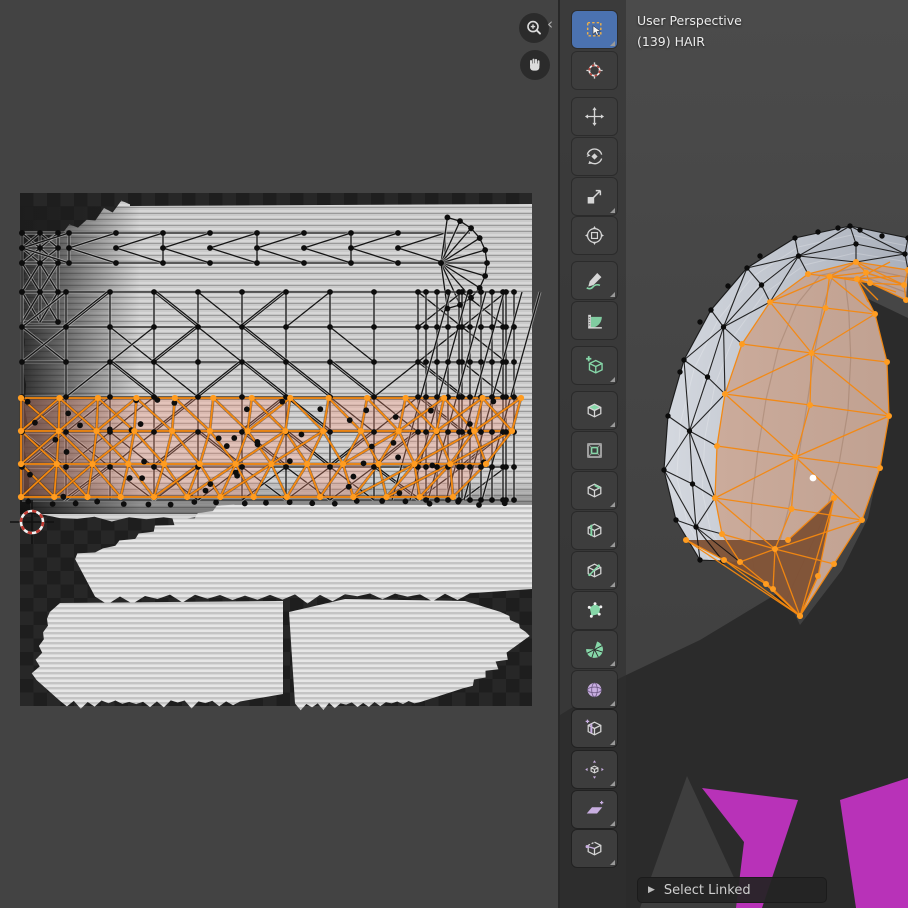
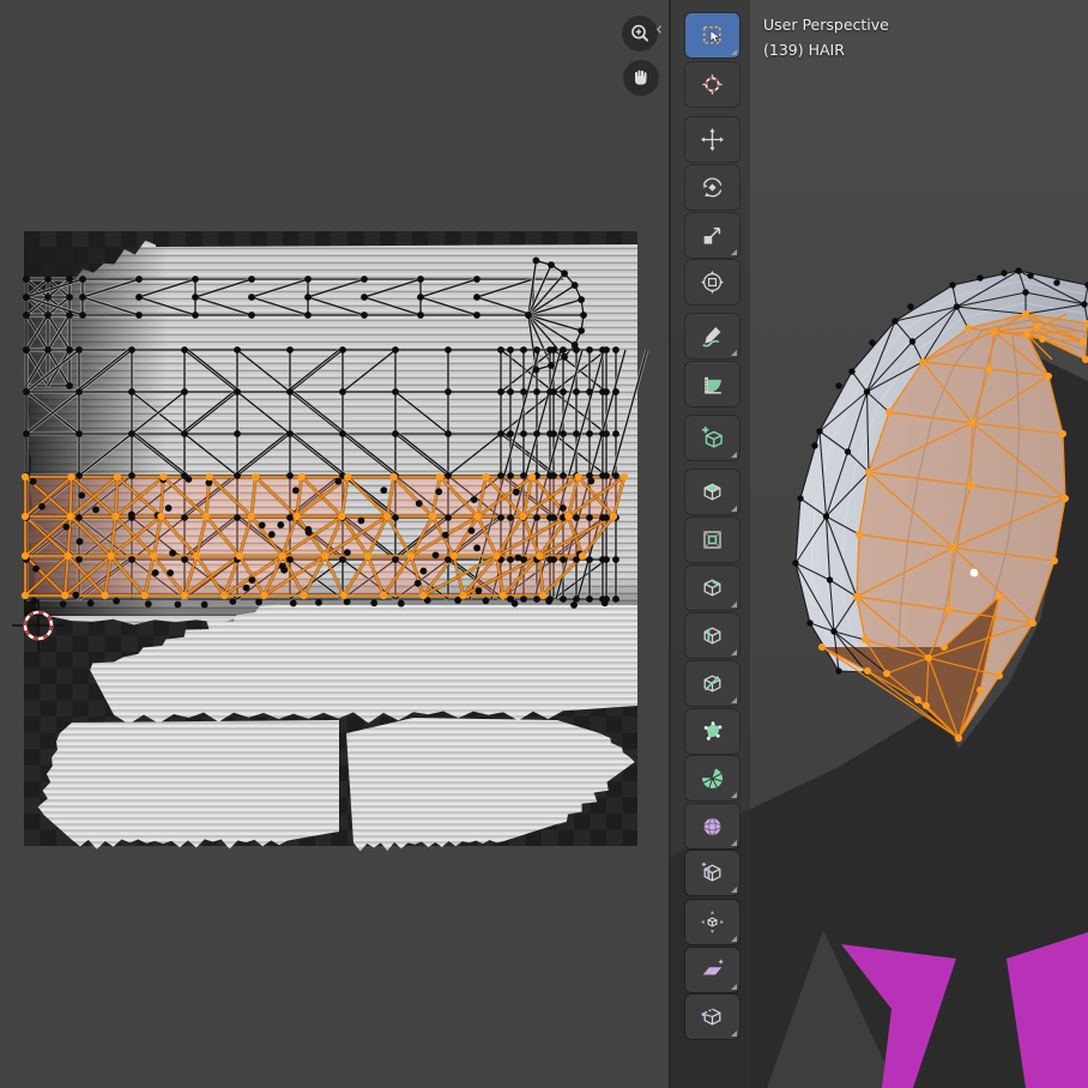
  ‹
  User Perspective
  (139) HAIR
- ▶
- Select Linked
